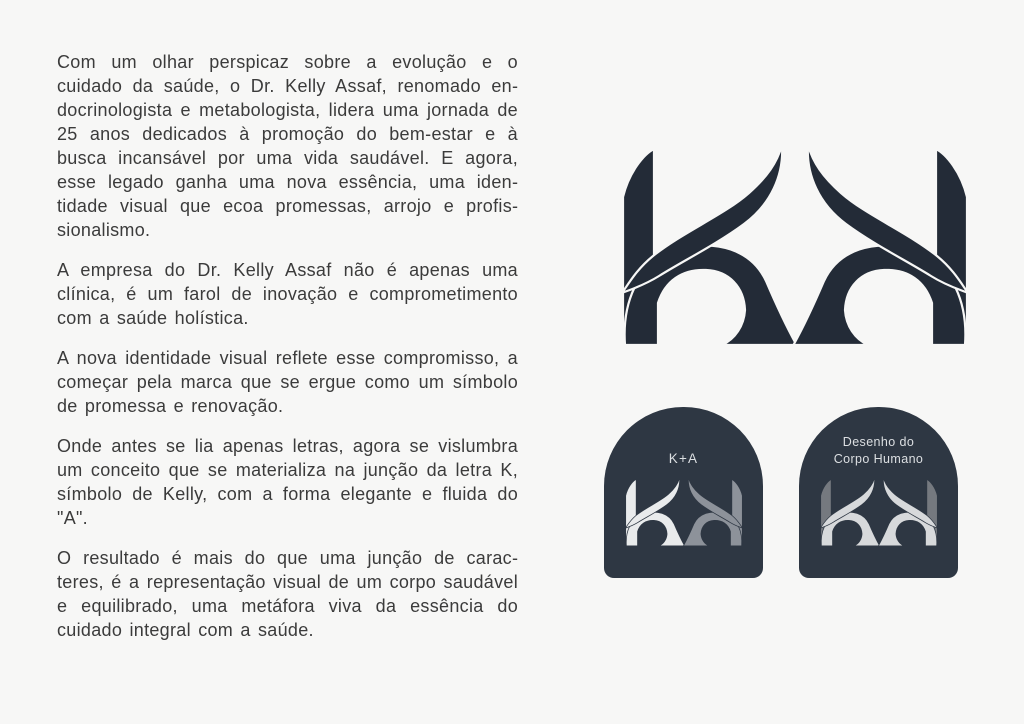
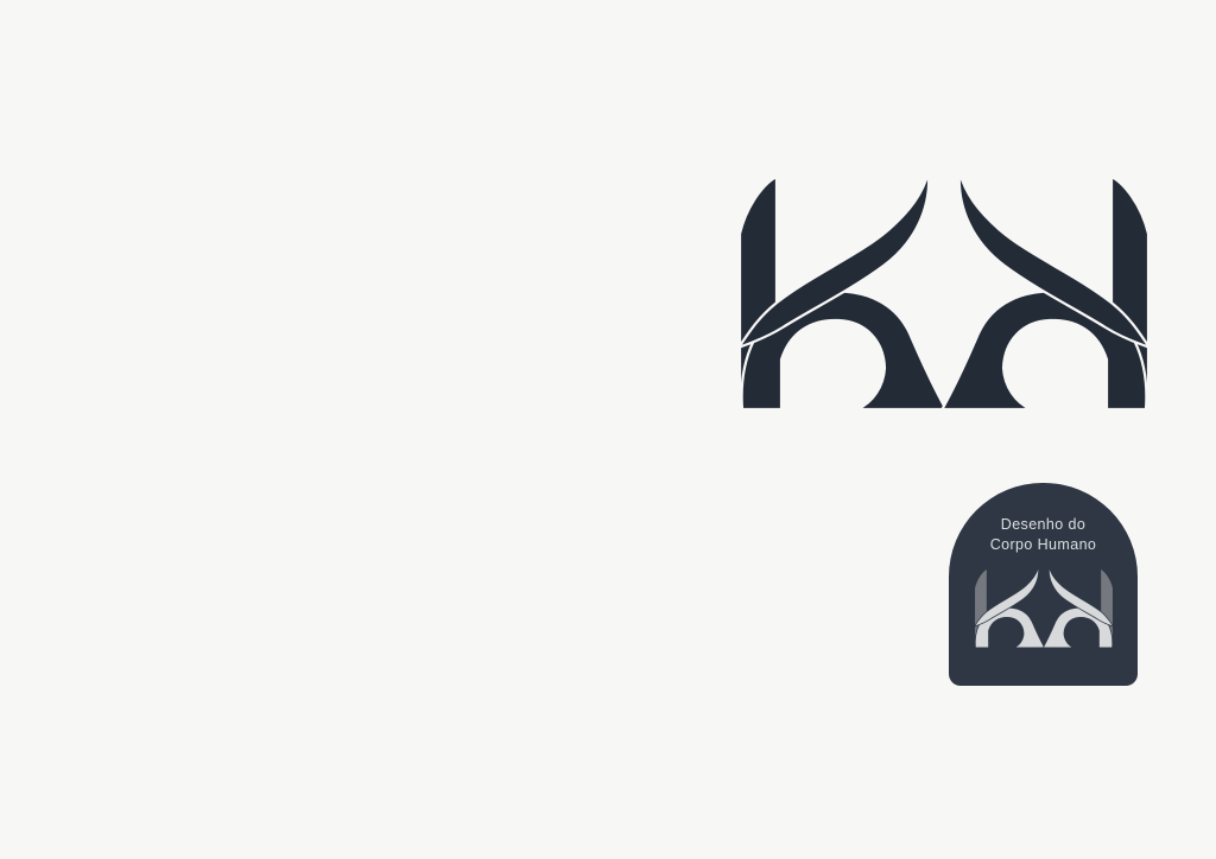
- Com um olhar perspicaz sobre a evolução e o cuidado da saúde, o Dr. Kelly Assaf, renomado en­docrinologista e metabologista, lidera uma jornada de 25 anos dedicados à promoção do bem-estar e à busca incansável por uma vida saudável. E agora, esse legado ganha uma nova essência, uma iden­tidade visual que ecoa promessas, arrojo e profis­sionalismo.
- A empresa do Dr. Kelly Assaf não é apenas uma clínica, é um farol de inovação e comprometimento com a saúde holística.
- A nova identidade visual reflete esse compromisso, a começar pela marca que se ergue como um sím­bolo de promessa e renovação.
- Onde antes se lia apenas letras, agora se vislumbra um conceito que se materializa na junção da letra K, símbolo de Kelly, com a forma elegante e fluida do "A".
- O resultado é mais do que uma junção de carac­teres, é a representação visual de um corpo saudável e equilibrado, uma metáfora viva da es­sência do cuidado integral com a saúde.
- K+A
  Desenho do
  Corpo Humano
